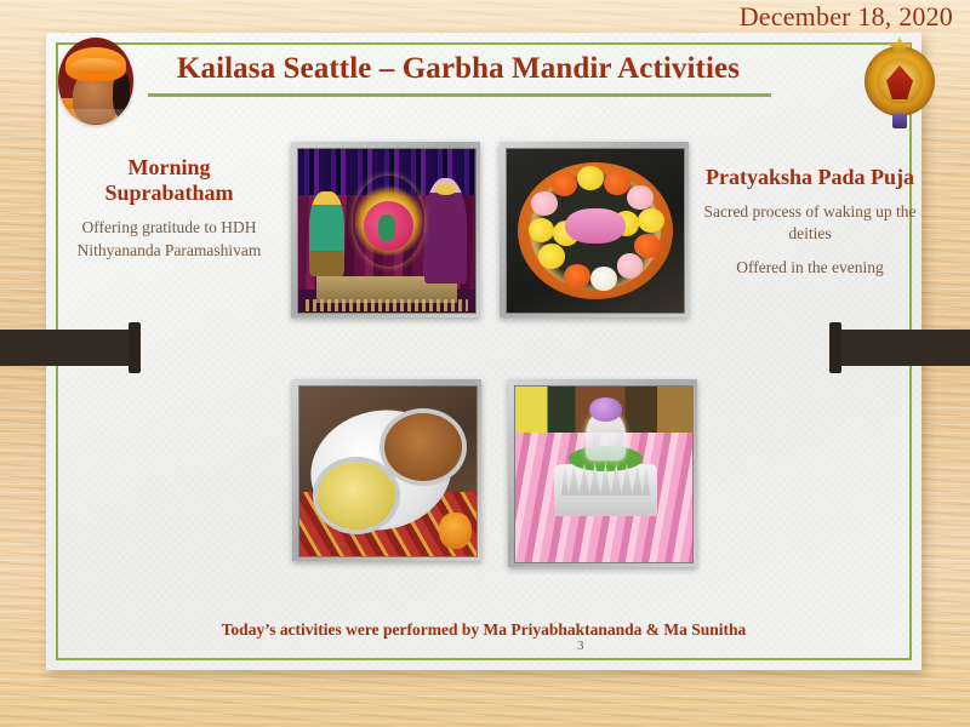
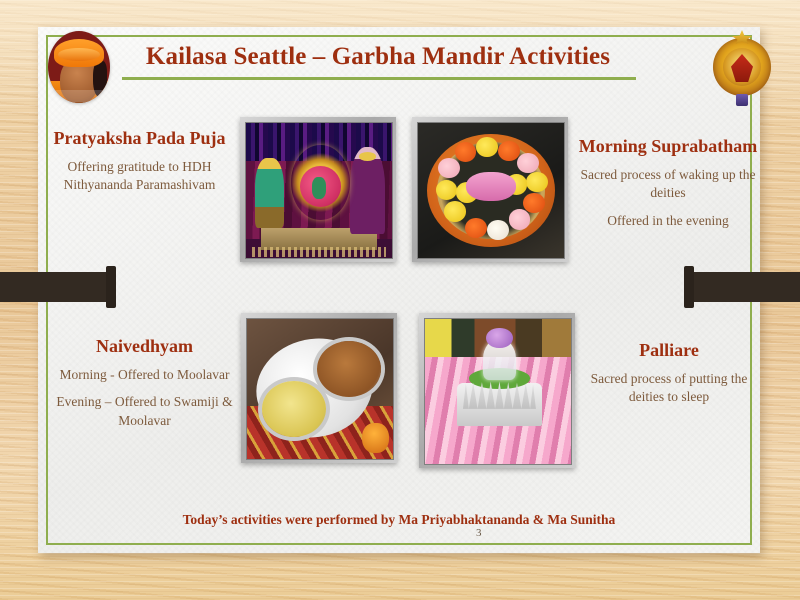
- December 18, 2020
  Kailasa Seattle – Garbha Mandir Activities
- Morning Suprabatham
+ Pratyaksha Pada Puja
  Offering gratitude to HDH Nithyananda Paramashivam
- Pratyaksha Pada Puja
+ Morning Suprabatham
  Sacred process of waking up the deities
  Offered in the evening
+ Naivedhyam
+ Morning - Offered to Moolavar
+ Evening – Offered to Swamiji & Moolavar
+ Palliare
+ Sacred process of putting the deities to sleep
  Today’s activities were performed by Ma Priyabhaktananda & Ma Sunitha
  3
